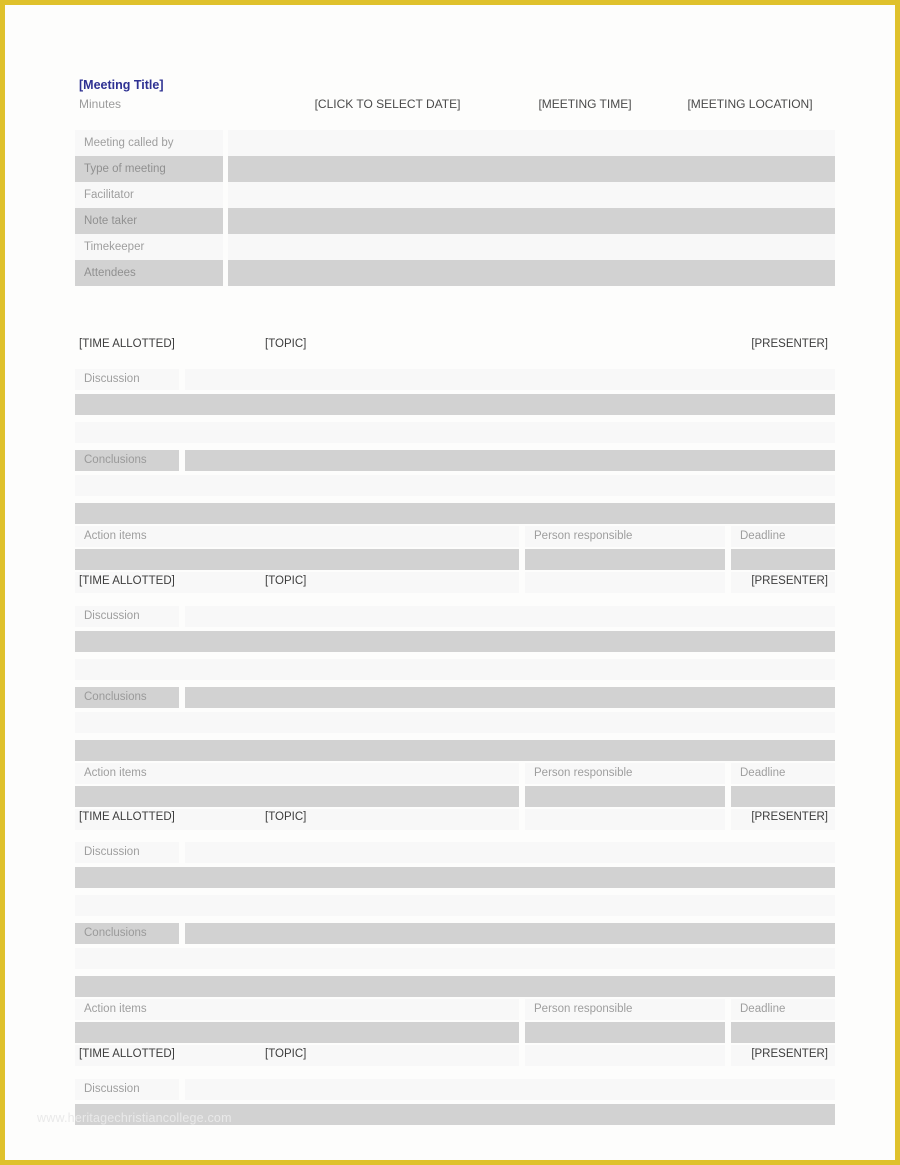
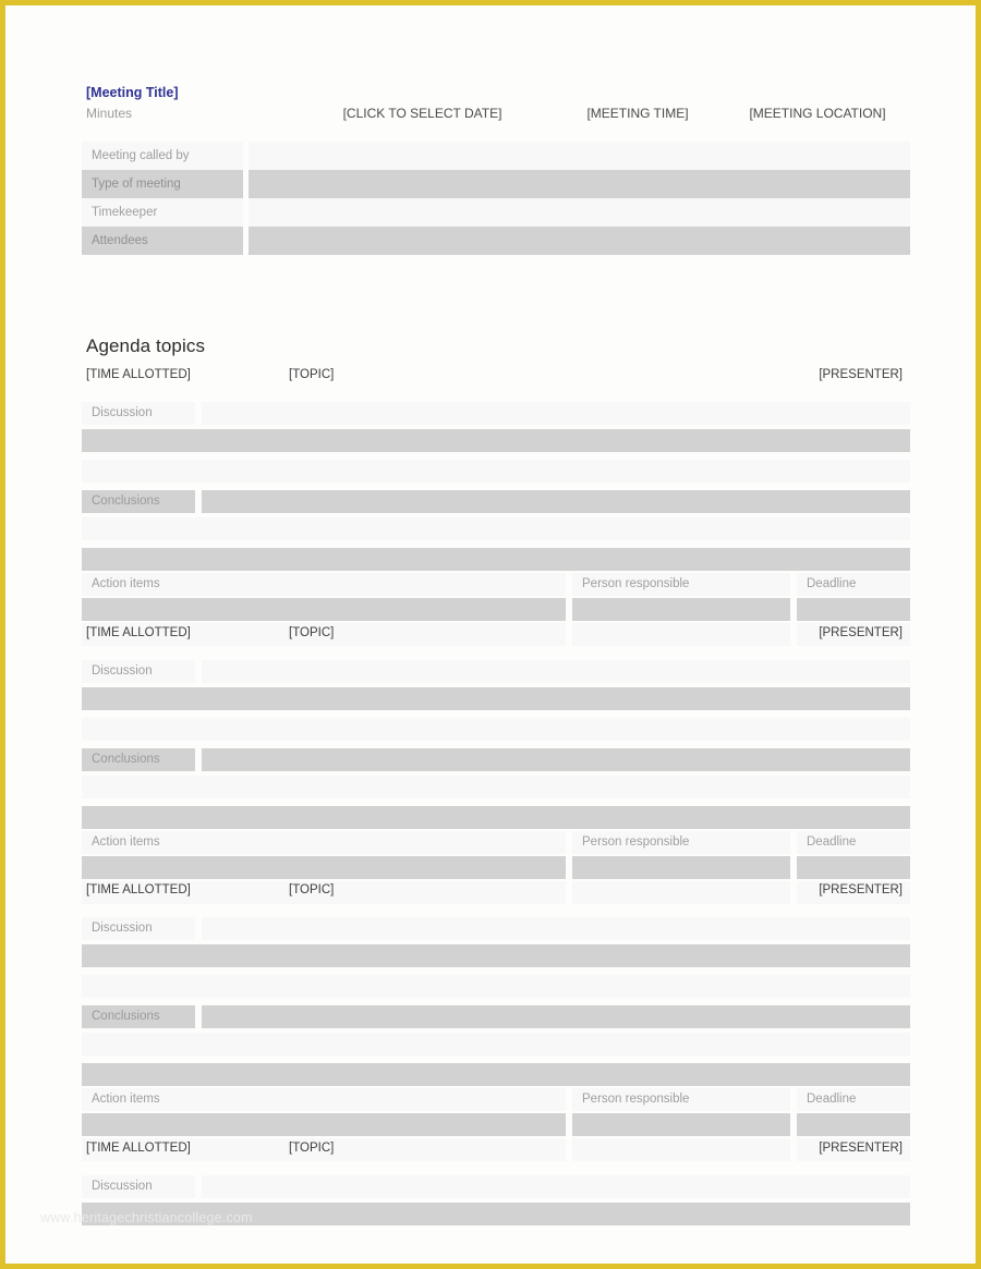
  [Meeting Title]
  Minutes
  [CLICK TO SELECT DATE]
  [MEETING TIME]
  [MEETING LOCATION]
  Meeting called by
  Type of meeting
- Facilitator
- Note taker
  Timekeeper
  Attendees
+ Agenda topics
  [TIME ALLOTTED]
  [TOPIC]
  [PRESENTER]
  Discussion
  Conclusions
  Action items
  Person responsible
  Deadline
  [TIME ALLOTTED]
  [TOPIC]
  [PRESENTER]
  Discussion
  Conclusions
  Action items
  Person responsible
  Deadline
  [TIME ALLOTTED]
  [TOPIC]
  [PRESENTER]
  Discussion
  Conclusions
  Action items
  Person responsible
  Deadline
  [TIME ALLOTTED]
  [TOPIC]
  [PRESENTER]
  Discussion
  www.heritagechristiancollege.com
